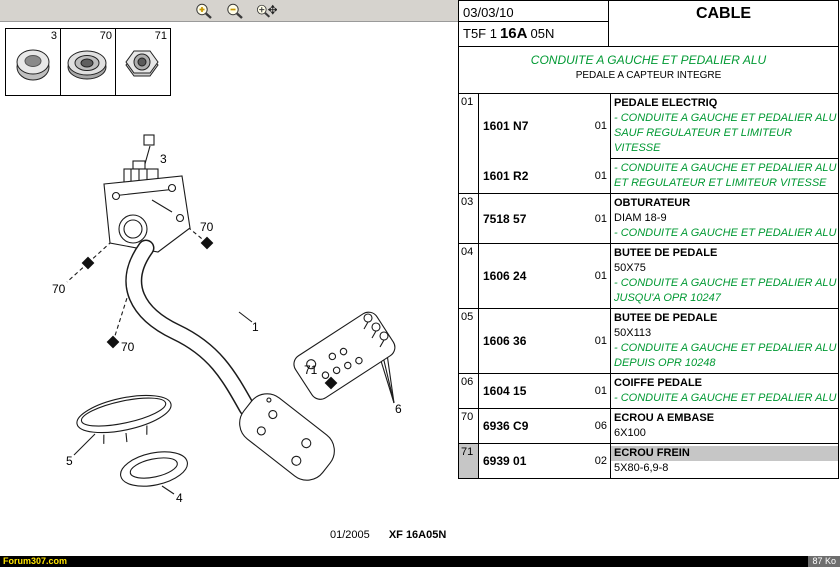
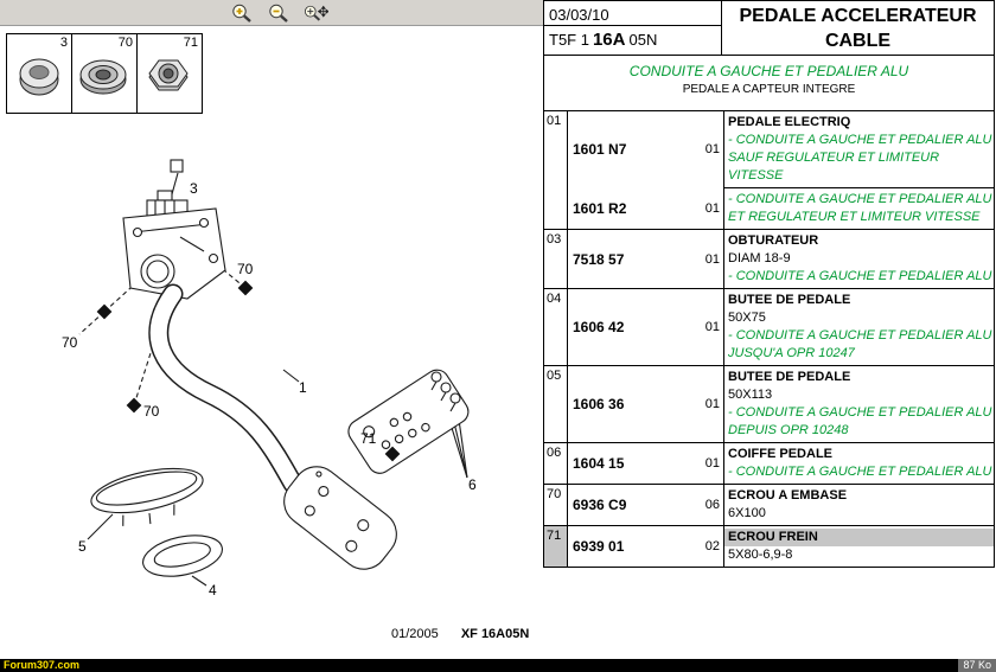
  3
  70
  70
  70
  1
  71
  6
  5
  4
  3
  70
  71
  01/2005 XF 16A05N
  03/03/10
  T5F 1 16A 05N
+ PEDALE ACCELERATEUR
  CABLE
  CONDUITE A GAUCHE ET PEDALIER ALU
  PEDALE A CAPTEUR INTEGRE
  01
  1601 N7
  01
  PEDALE ELECTRIQ
  - CONDUITE A GAUCHE ET PEDALIER ALU
  SAUF REGULATEUR ET LIMITEUR
  VITESSE
  1601 R2
  01
  - CONDUITE A GAUCHE ET PEDALIER ALU
  ET REGULATEUR ET LIMITEUR VITESSE
  03
  7518 57
  01
  OBTURATEUR
  DIAM 18-9
  - CONDUITE A GAUCHE ET PEDALIER ALU
  04
- 1606 24
+ 1606 42
  01
  BUTEE DE PEDALE
  50X75
  - CONDUITE A GAUCHE ET PEDALIER ALU
  JUSQU'A OPR 10247
  05
  1606 36
  01
  BUTEE DE PEDALE
  50X113
  - CONDUITE A GAUCHE ET PEDALIER ALU
  DEPUIS OPR 10248
  06
  1604 15
  01
  COIFFE PEDALE
  - CONDUITE A GAUCHE ET PEDALIER ALU
  70
  6936 C9
  06
  ECROU A EMBASE
  6X100
  71
  6939 01
  02
  ECROU FREIN
  5X80-6,9-8
  Forum307.com
  87 Ko
